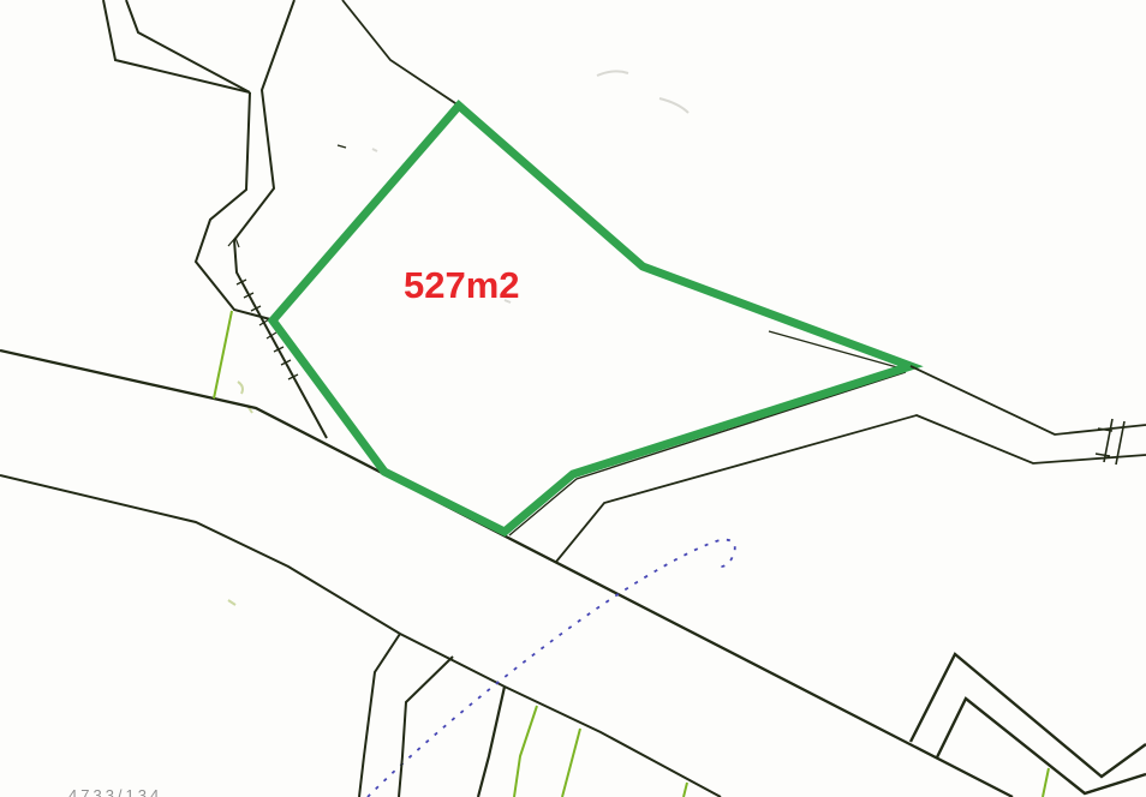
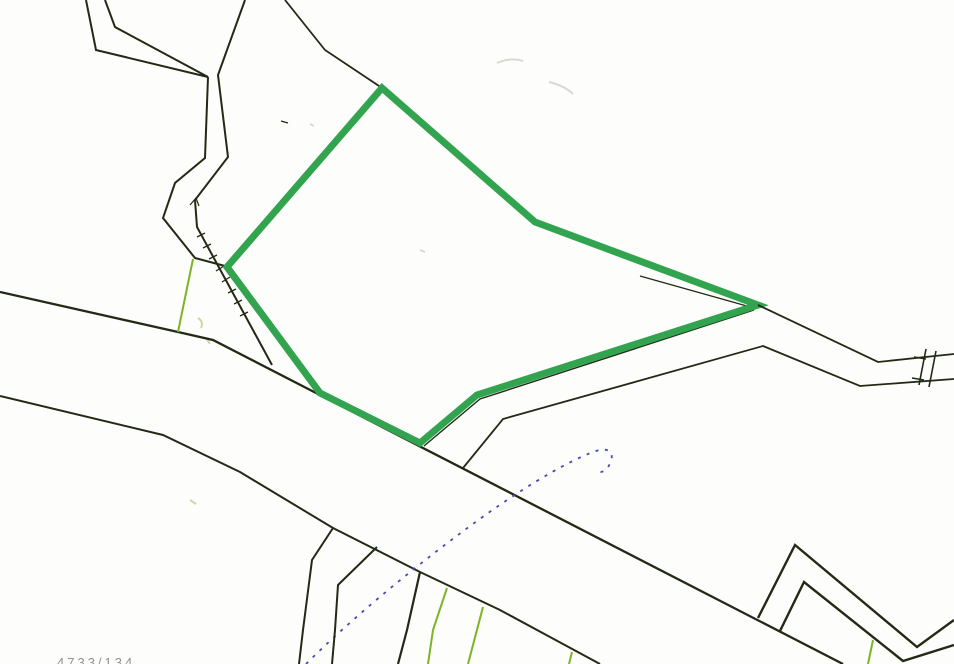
- 527m2
  4733/134
